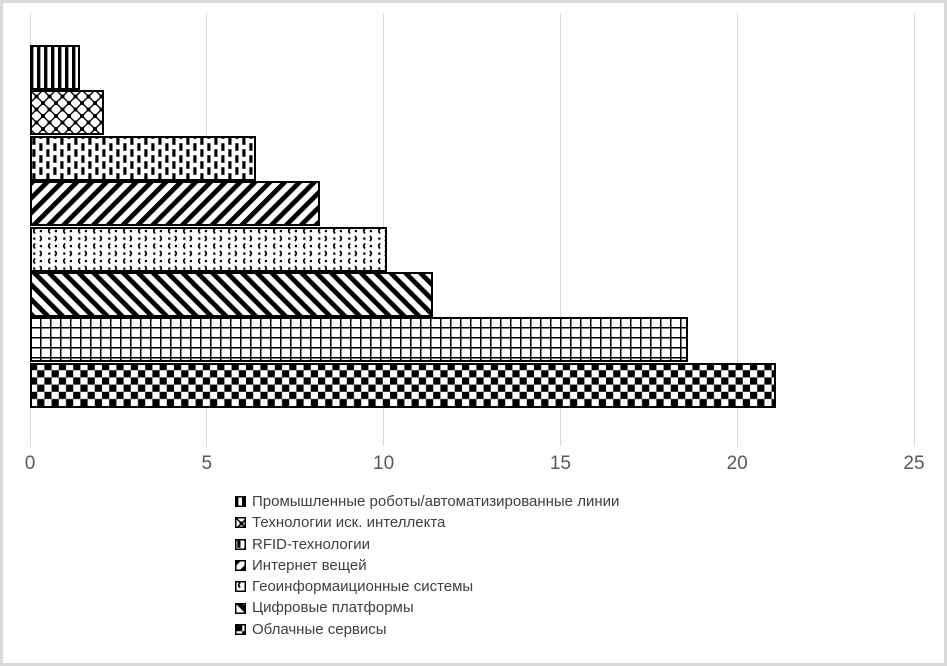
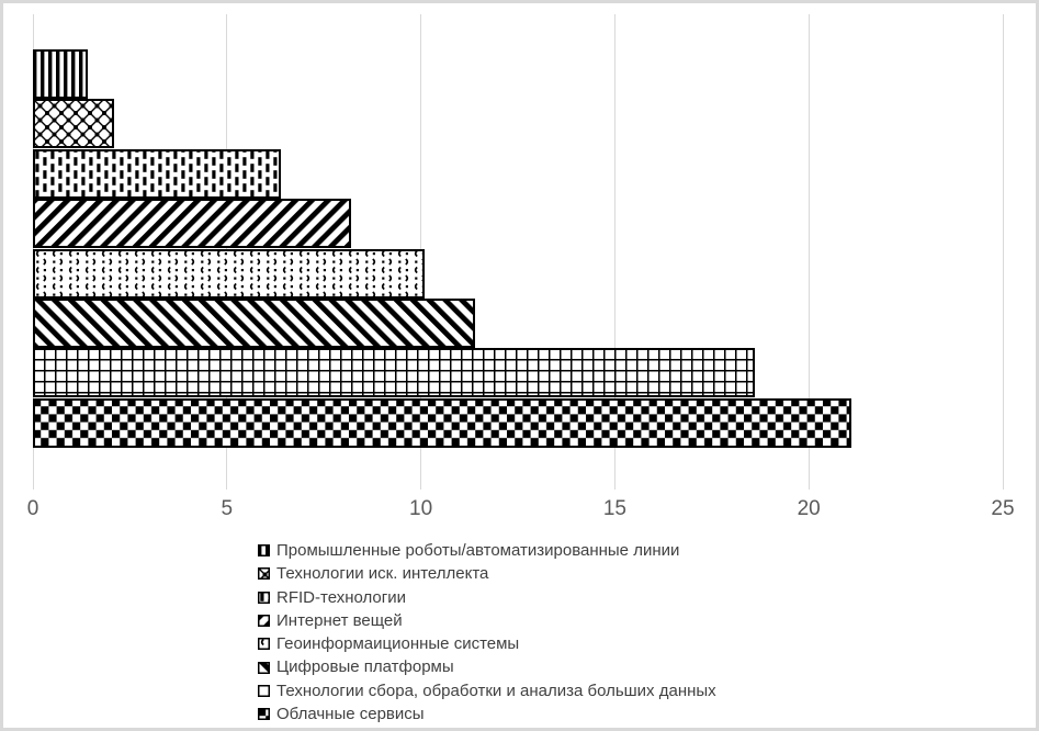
  0
  5
  10
  15
  20
  25
  Промышленные роботы/автоматизированные линии
  Технологии иск. интеллекта
  RFID-технологии
  Интернет вещей
  Геоинформаиционные системы
  Цифровые платформы
+ Технологии сбора, обработки и анализа больших данных
  Облачные сервисы
